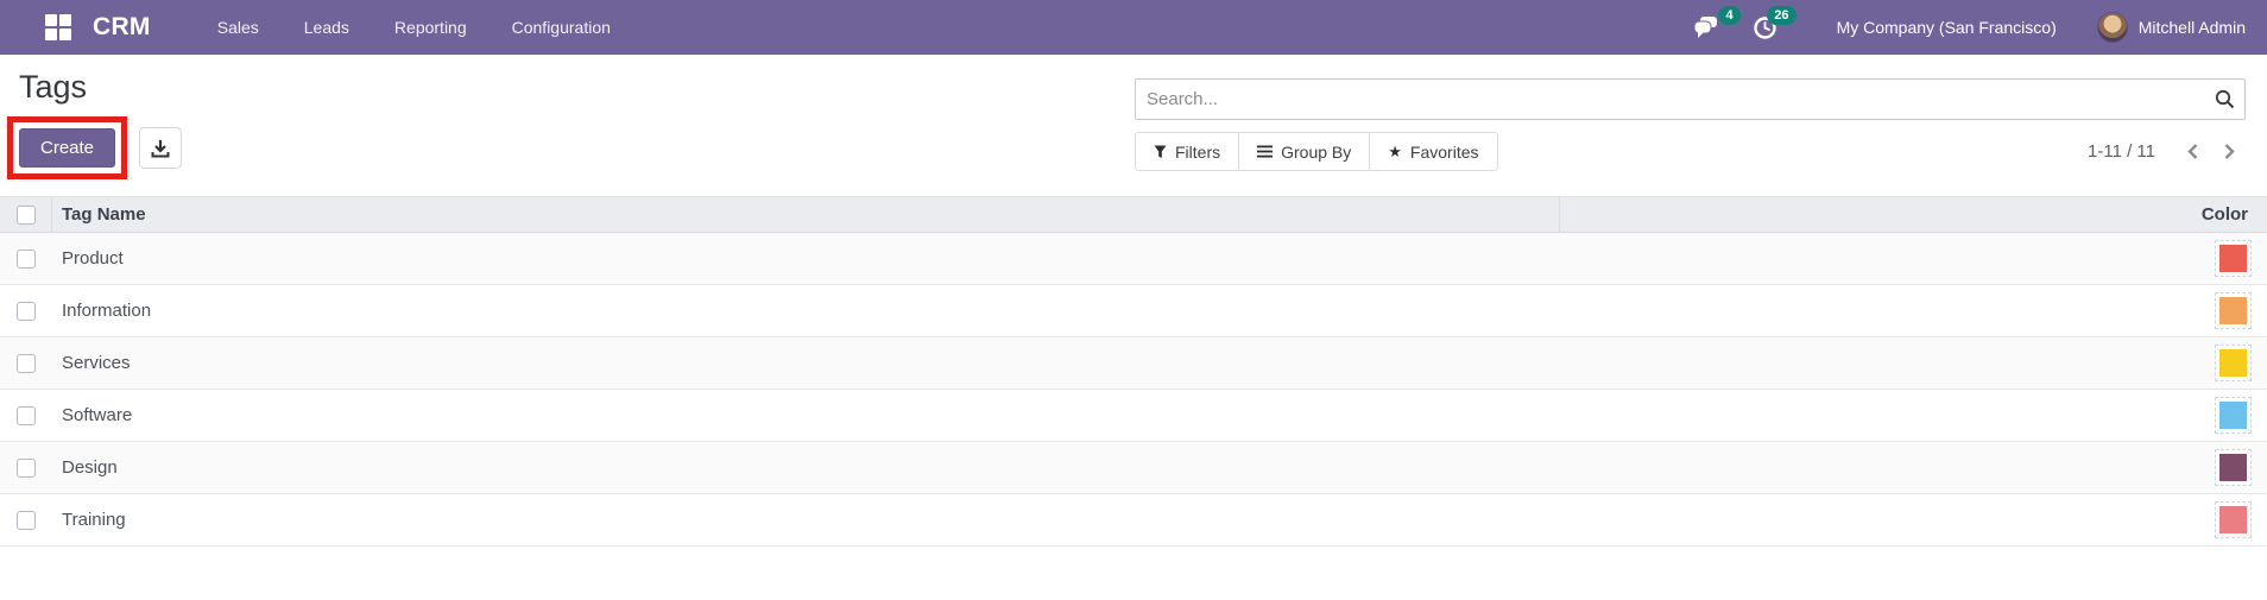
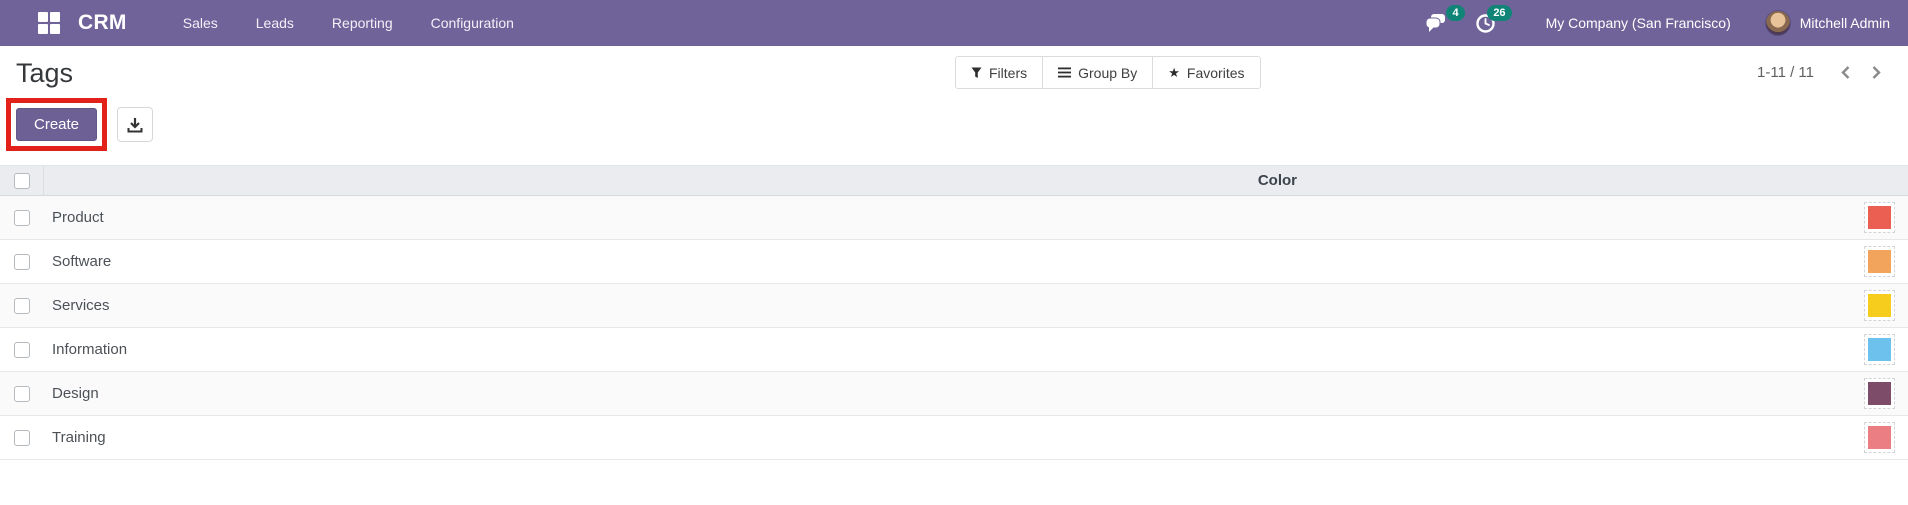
  CRM
  Sales
  Leads
  Reporting
  Configuration
  4
  26
  My Company (San Francisco)
  Mitchell Admin
  Tags
  Create
- Search...
  Filters
  Group By
  ★
  Favorites
  1-11 / 11
- Tag Name
  Color
  Product
- Information
+ Software
  Services
- Software
+ Information
  Design
  Training
